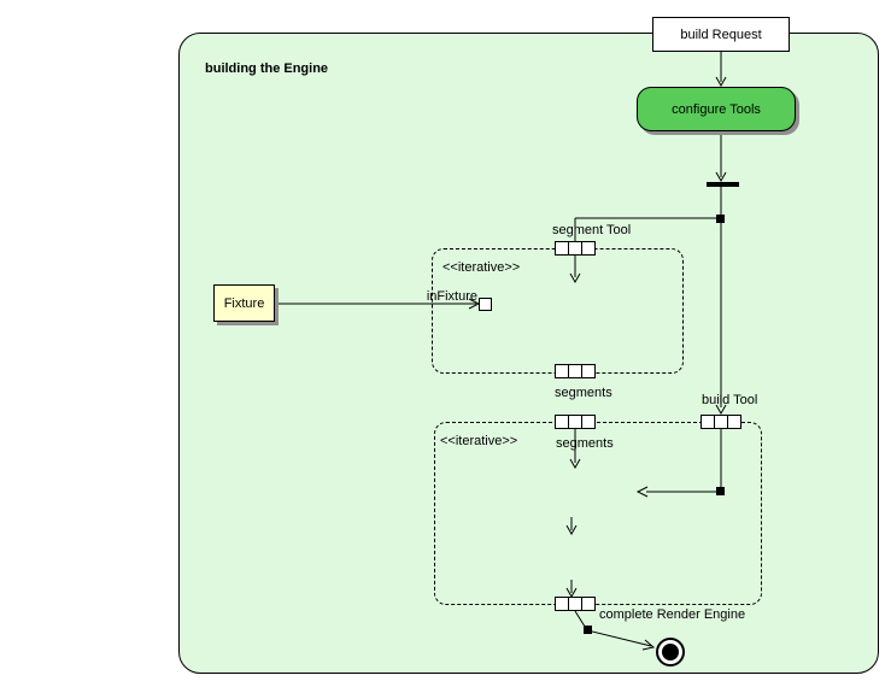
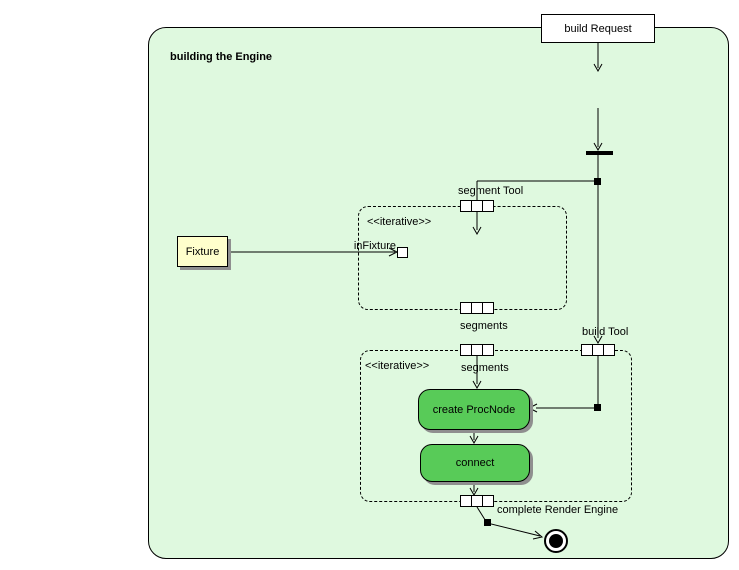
  building the Engine
  <<iterative>>
  <<iterative>>
  build Request
- configure Tools
  segment Tool
  inFixture
  Fixture
  segments
  segments
  build Tool
+ create ProcNode
+ connect
  complete Render Engine
